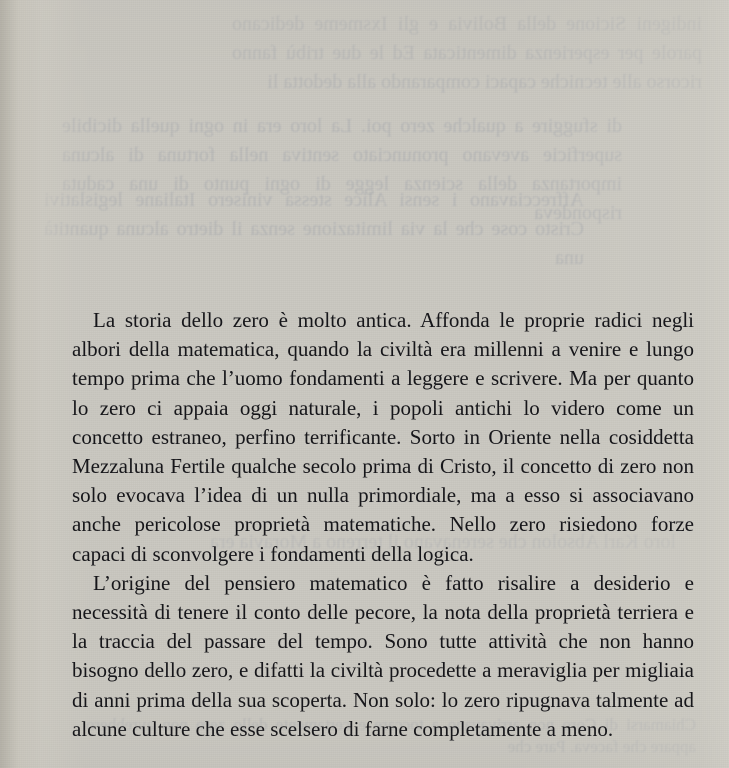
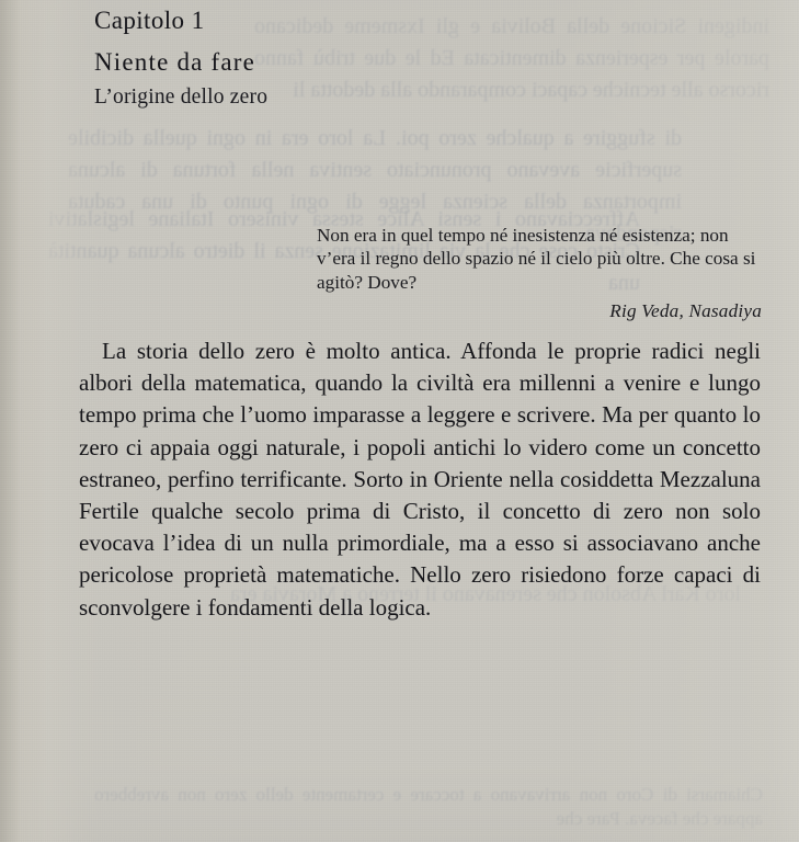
+ Capitolo 1
+ Niente da fare
+ L’origine dello zero
+ Non era in quel tempo né inesistenza né esistenza; non v’era il regno dello spazio né il cielo più oltre. Che cosa si agitò? Dove?
+ Rig Veda, Nasadiya
- La storia dello zero è molto antica. Affonda le proprie radici negli albori della matematica, quando la civiltà era millenni a venire e lungo tempo prima che l’uomo fondamenti a leggere e scrivere. Ma per quanto lo zero ci appaia oggi naturale, i popoli antichi lo videro come un concetto estraneo, perfino terrificante. Sorto in Oriente nella cosiddetta Mezzaluna Fertile qualche secolo prima di Cristo, il concetto di zero non solo evocava l’idea di un nulla primordiale, ma a esso si associavano anche pericolose proprietà matematiche. Nello zero risiedono forze capaci di sconvolgere i fondamenti della logica.
+ La storia dello zero è molto antica. Affonda le proprie radici negli albori della matematica, quando la civiltà era millenni a venire e lungo tempo prima che l’uomo imparasse a leggere e scrivere. Ma per quanto lo zero ci appaia oggi naturale, i popoli antichi lo videro come un concetto estraneo, perfino terrificante. Sorto in Oriente nella cosiddetta Mezzaluna Fertile qualche secolo prima di Cristo, il concetto di zero non solo evocava l’idea di un nulla primordiale, ma a esso si associavano anche pericolose proprietà matematiche. Nello zero risiedono forze capaci di sconvolgere i fondamenti della logica.
- L’origine del pensiero matematico è fatto risalire a desiderio e necessità di tenere il conto delle pecore, la nota della proprietà terriera e la traccia del passare del tempo. Sono tutte attività che non hanno bisogno dello zero, e difatti la civiltà procedette a meraviglia per migliaia di anni prima della sua scoperta. Non solo: lo zero ripugnava talmente ad alcune culture che esse scelsero di farne completamente a meno.
